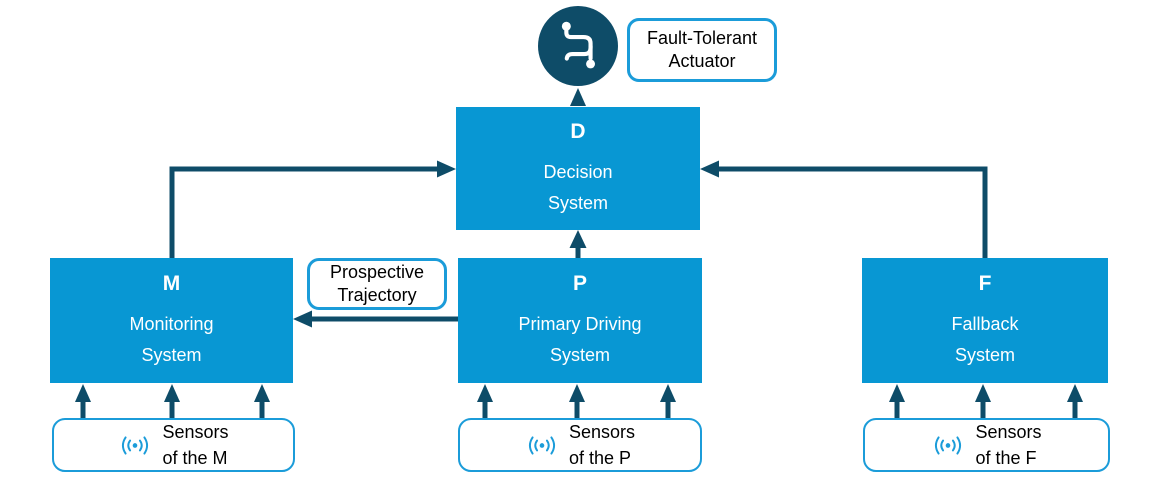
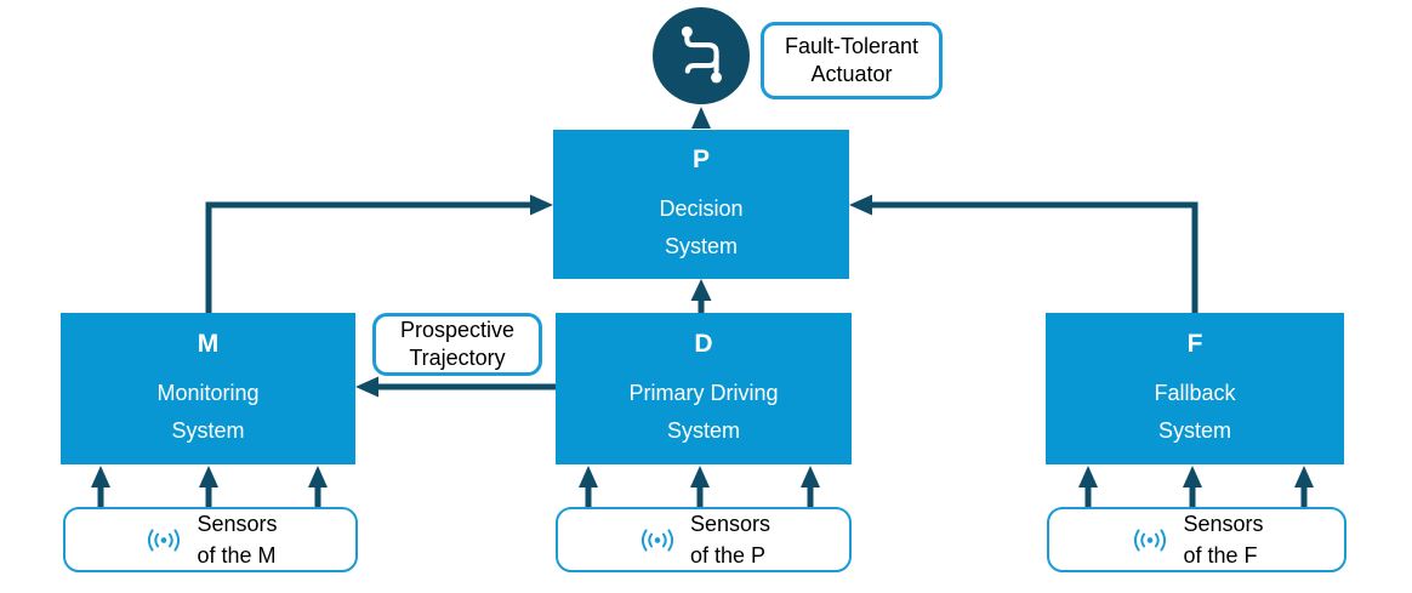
  Fault-Tolerant
  Actuator
- D
+ P
  Decision
  System
  M
  Monitoring
  System
- P
+ D
  Primary Driving
  System
  F
  Fallback
  System
  Prospective
  Trajectory
  Sensors
  of the M
  Sensors
  of the P
  Sensors
  of the F
